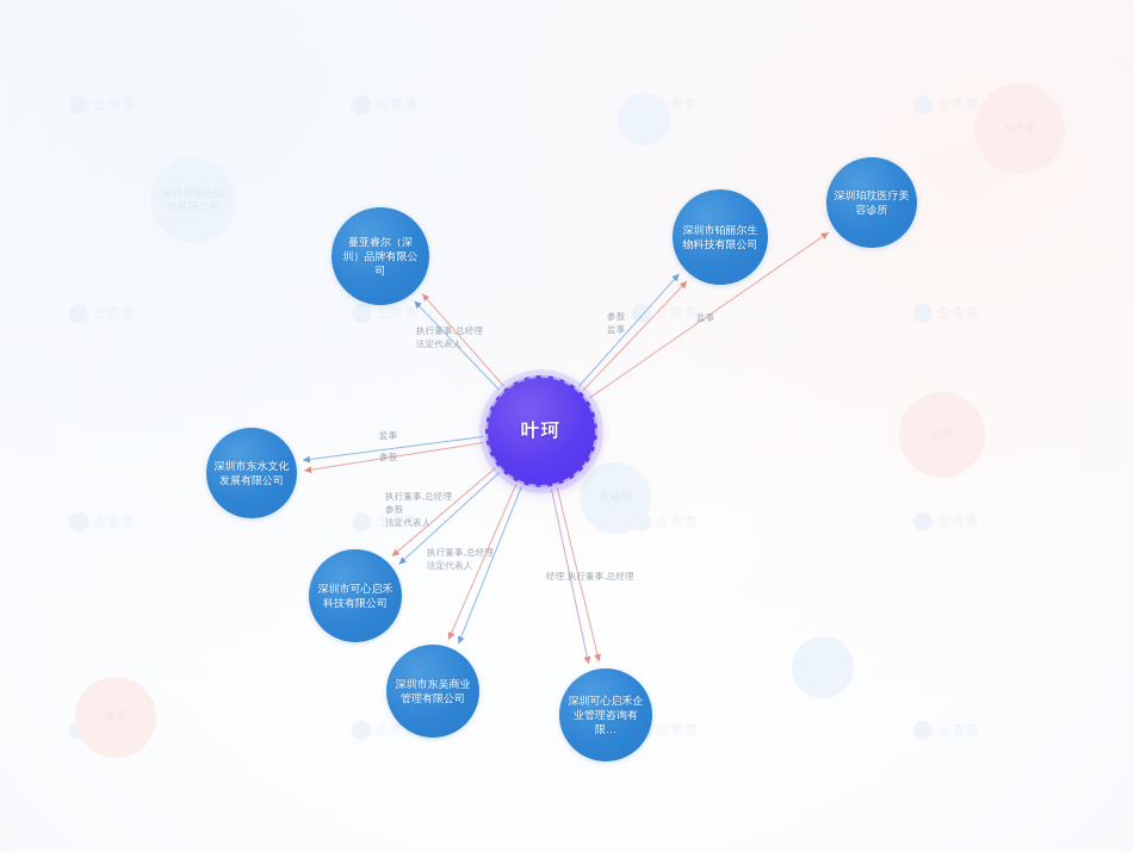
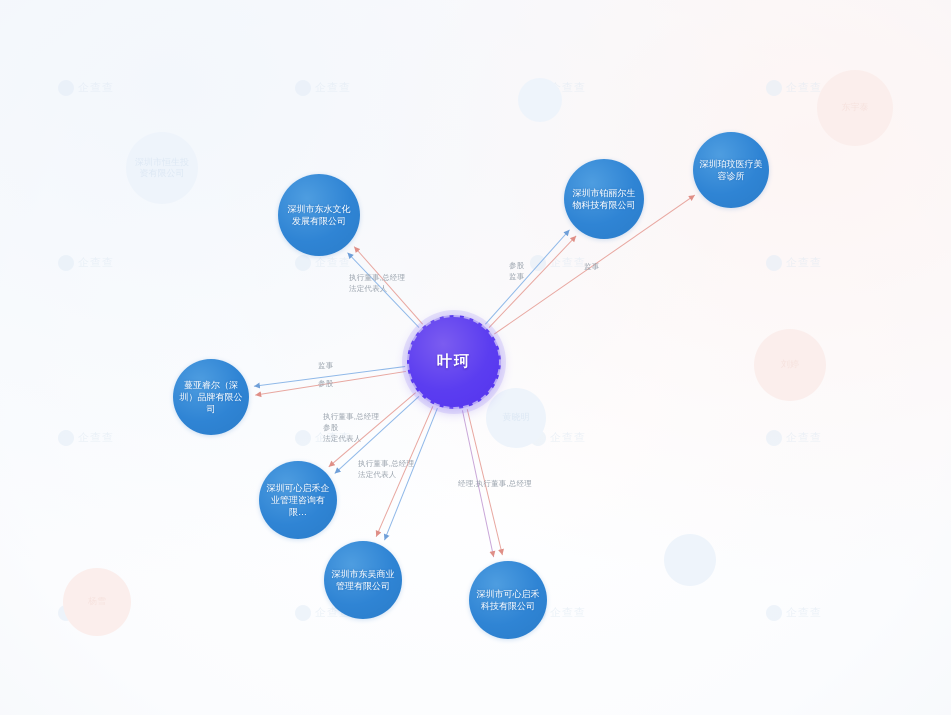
  企查查
  企查查
  企查查
  执行董事,总经理
  法定代表人
  参股
  监事
  监事
  监事
  参股
  执行董事,总经理
  参股
  法定代表人
  执行董事,总经理
  法定代表人
  经理,执行董事,总经理
- 蔓亚睿尔（深圳）品牌有限公司
+ 深圳市东水文化发展有限公司
  深圳市铂丽尔生物科技有限公司
  深圳珀玟医疗美容诊所
- 深圳市东水文化发展有限公司
+ 蔓亚睿尔（深圳）品牌有限公司
- 深圳市可心启禾科技有限公司
+ 深圳可心启禾企业管理咨询有限…
  深圳市东吴商业管理有限公司
- 深圳可心启禾企业管理咨询有限…
+ 深圳市可心启禾科技有限公司
  叶珂
